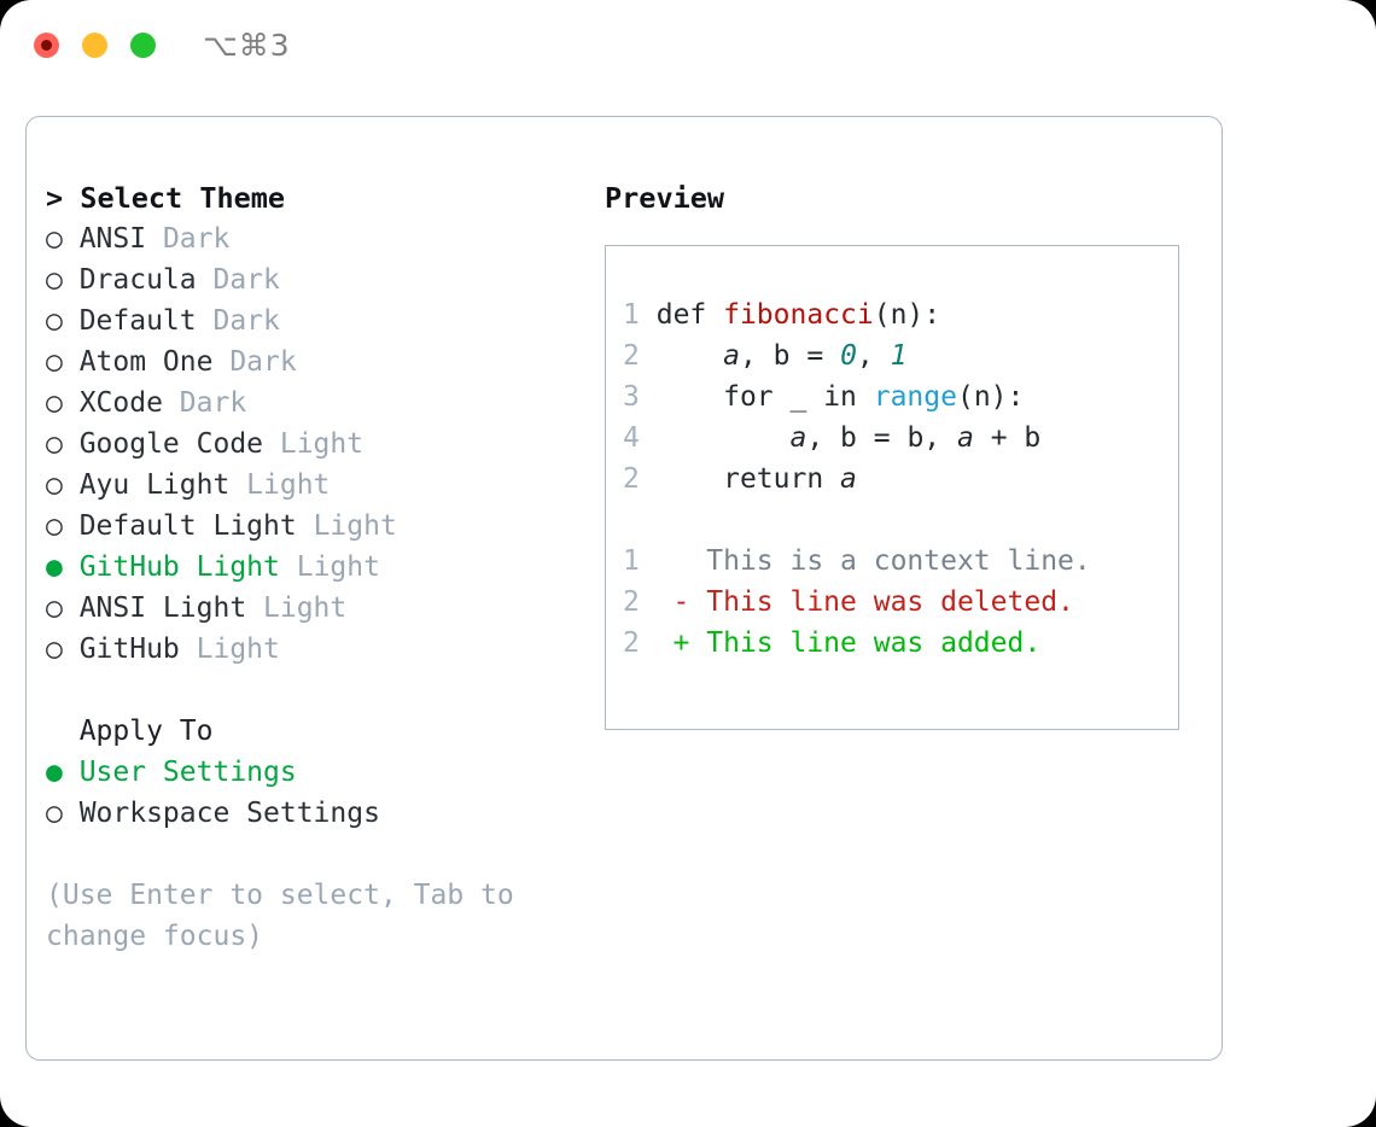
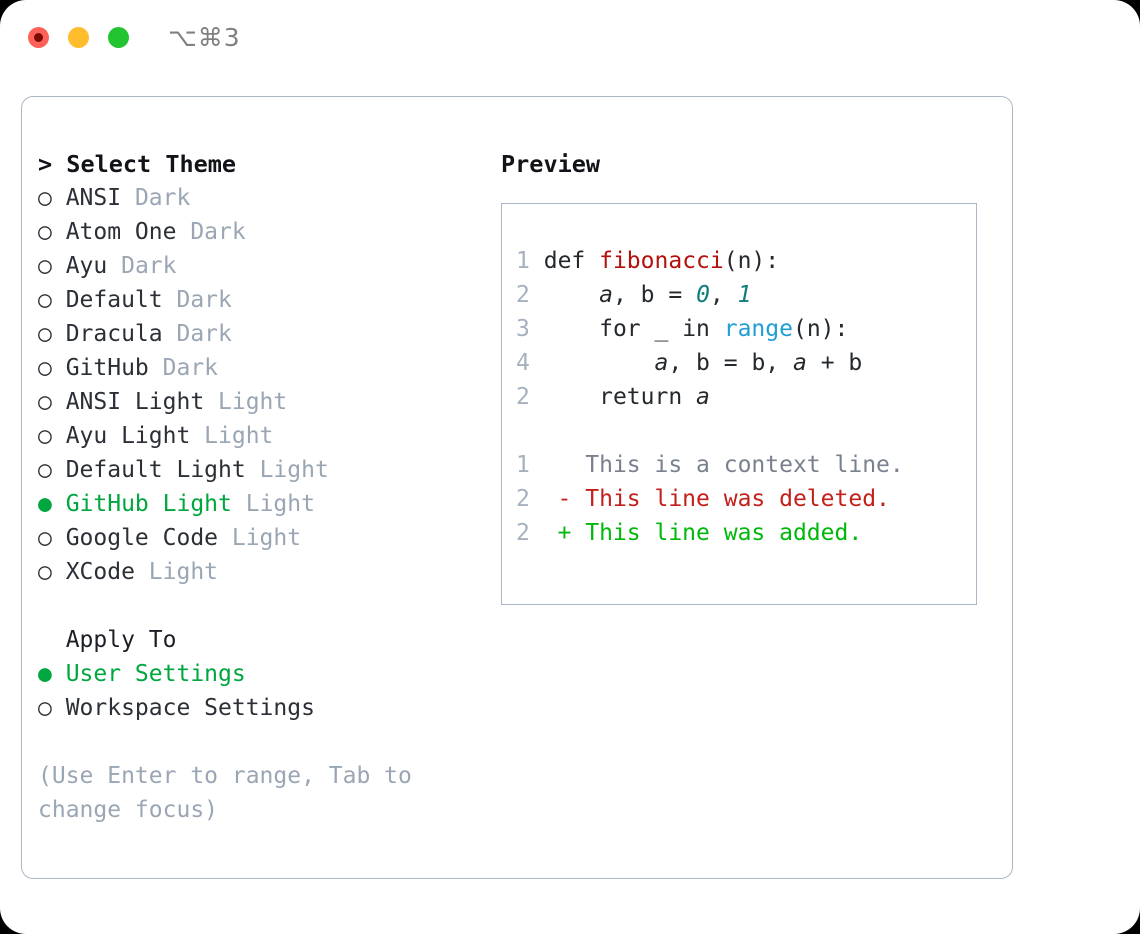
  ⌥⌘3
  > Select Theme
  ○ ANSI Dark
- ○ Dracula Dark
+ ○ Atom One Dark
+ ○ Ayu Dark
  ○ Default Dark
- ○ Atom One Dark
+ ○ Dracula Dark
- ○ XCode Dark
+ ○ GitHub Dark
- ○ Google Code Light
+ ○ ANSI Light Light
  ○ Ayu Light Light
  ○ Default Light Light
  ● GitHub Light Light
- ○ ANSI Light Light
+ ○ Google Code Light
- ○ GitHub Light
+ ○ XCode Light
  Apply To
  ● User Settings
  ○ Workspace Settings
- (Use Enter to select, Tab to change focus)
+ (Use Enter to range, Tab to change focus)
  Preview
  1 def fibonacci(n):
  2 a, b = 0, 1
  3 for _ in range(n):
  4 a, b = b, a + b
  2 return a
  1 This is a context line.
  2 - This line was deleted.
  2 + This line was added.
